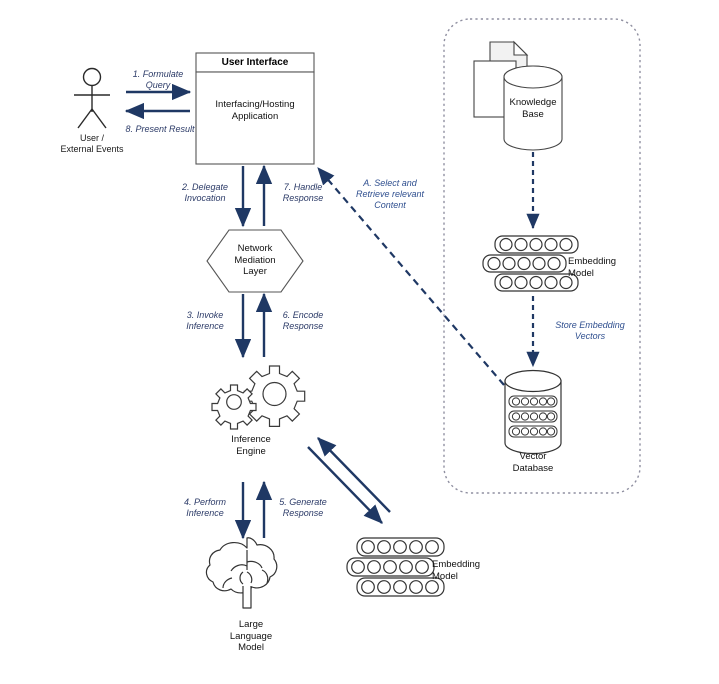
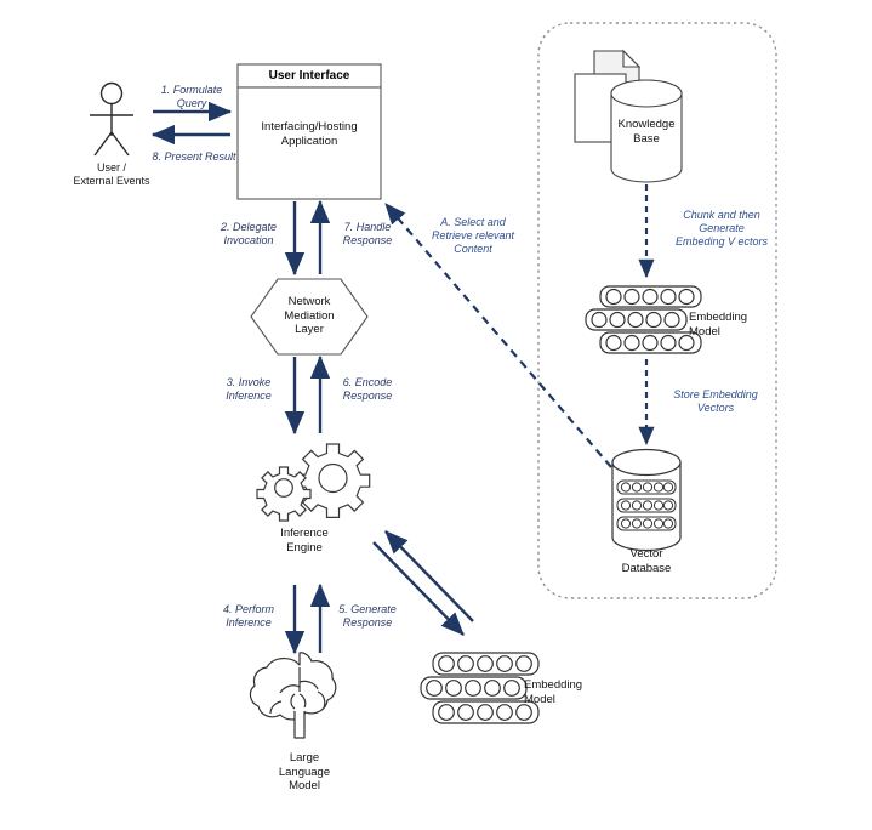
  User /
  External Events
  User Interface
  Interfacing/Hosting
  Application
  Network
  Mediation
  Layer
  Inference
  Engine
  Large
  Language
  Model
  Embedding
  Model
  Knowledge
  Base
  Embedding
  Model
  Vector
  Database
  1. Formulate
  Query
  8. Present Result
  2. Delegate
  Invocation
  7. Handle
  Response
  3. Invoke
  Inference
  6. Encode
  Response
  4. Perform
  Inference
  5. Generate
  Response
  A. Select and
  Retrieve relevant
  Content
+ Chunk and then
+ Generate
+ Embeding V ectors
  Store Embedding
  Vectors
